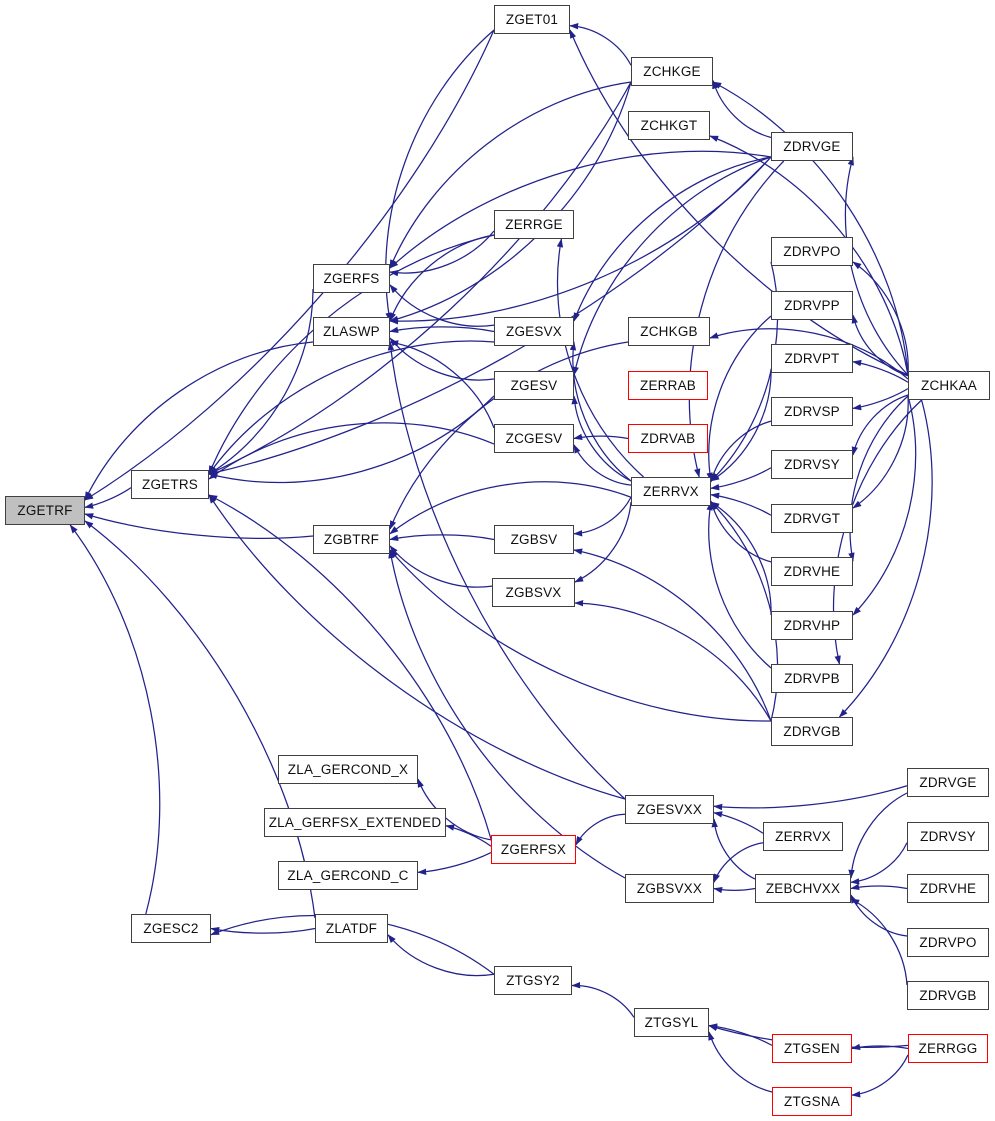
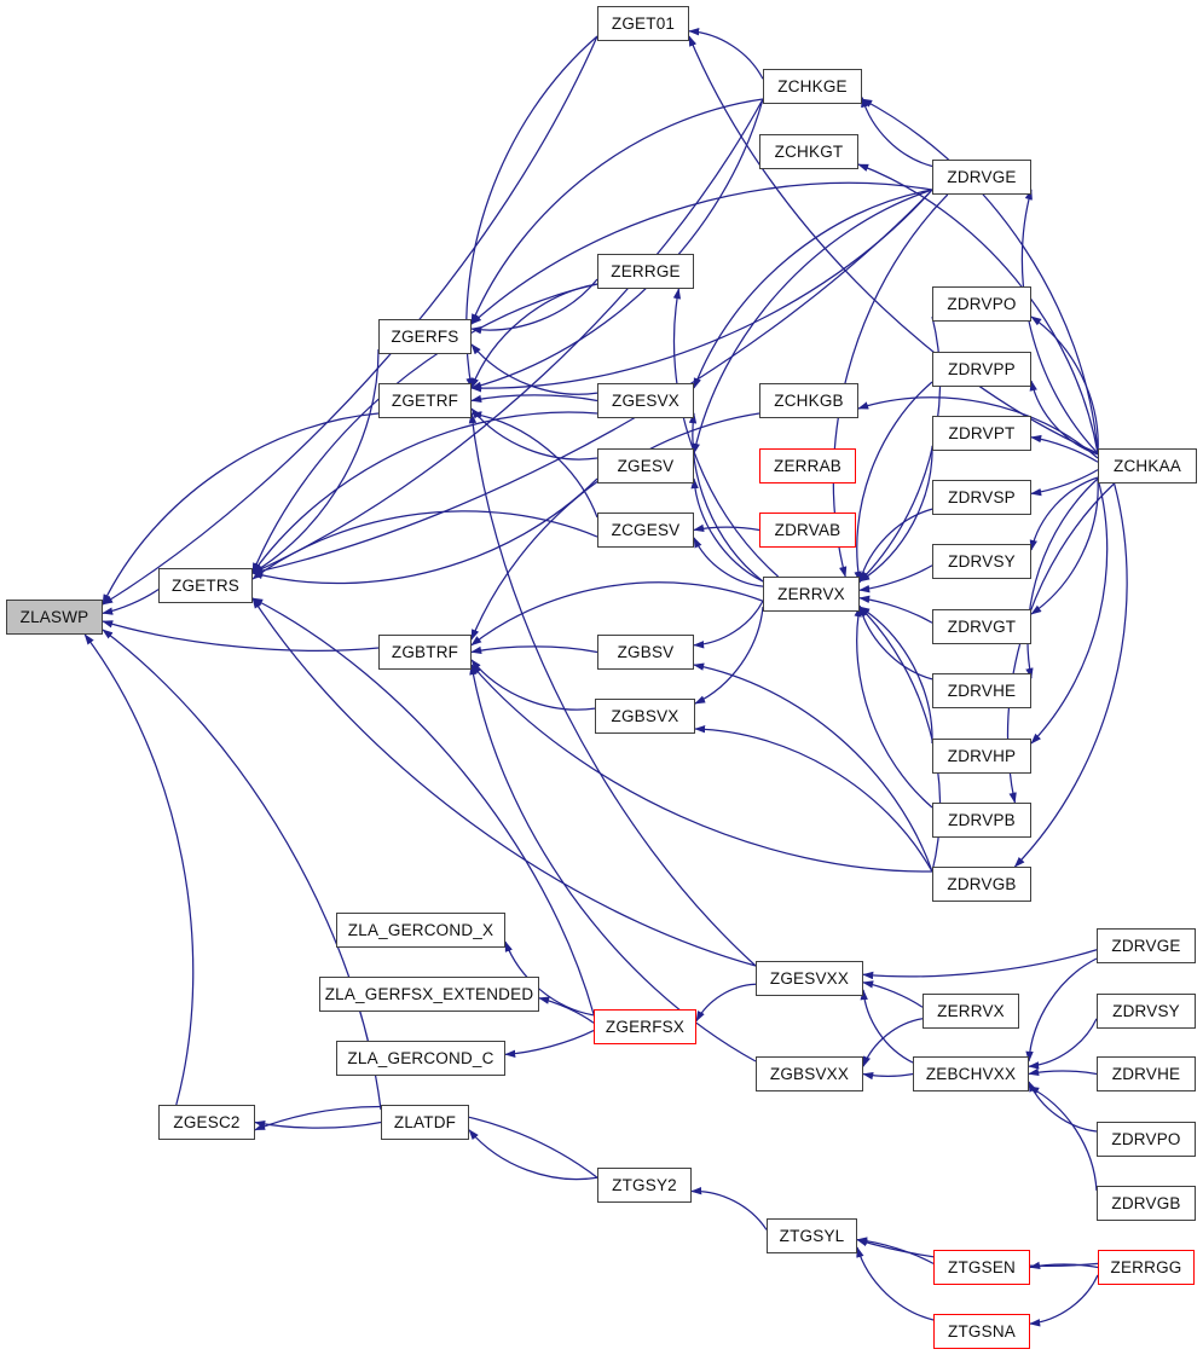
- ZGETRF
+ ZLASWP
  ZGETRS
  ZGERFS
- ZLASWP
+ ZGETRF
  ZGBTRF
  ZGET01
  ZCHKGE
  ZCHKGT
  ZDRVGE
  ZERRGE
  ZDRVPO
  ZDRVPP
  ZGESVX
  ZCHKGB
  ZDRVPT
  ZCHKAA
  ZGESV
  ZERRAB
  ZDRVSP
  ZCGESV
  ZDRVAB
  ZDRVSY
  ZERRVX
  ZDRVGT
  ZGBSV
  ZDRVHE
  ZGBSVX
  ZDRVHP
  ZDRVPB
  ZDRVGB
  ZLA_GERCOND_X
  ZDRVGE
  ZGESVXX
  ZLA_GERFSX_EXTENDED
  ZERRVX
  ZDRVSY
  ZGERFSX
  ZLA_GERCOND_C
  ZGBSVXX
  ZEBCHVXX
  ZDRVHE
  ZGESC2
  ZLATDF
  ZDRVPO
  ZTGSY2
  ZDRVGB
  ZTGSYL
  ZTGSEN
  ZERRGG
  ZTGSNA
